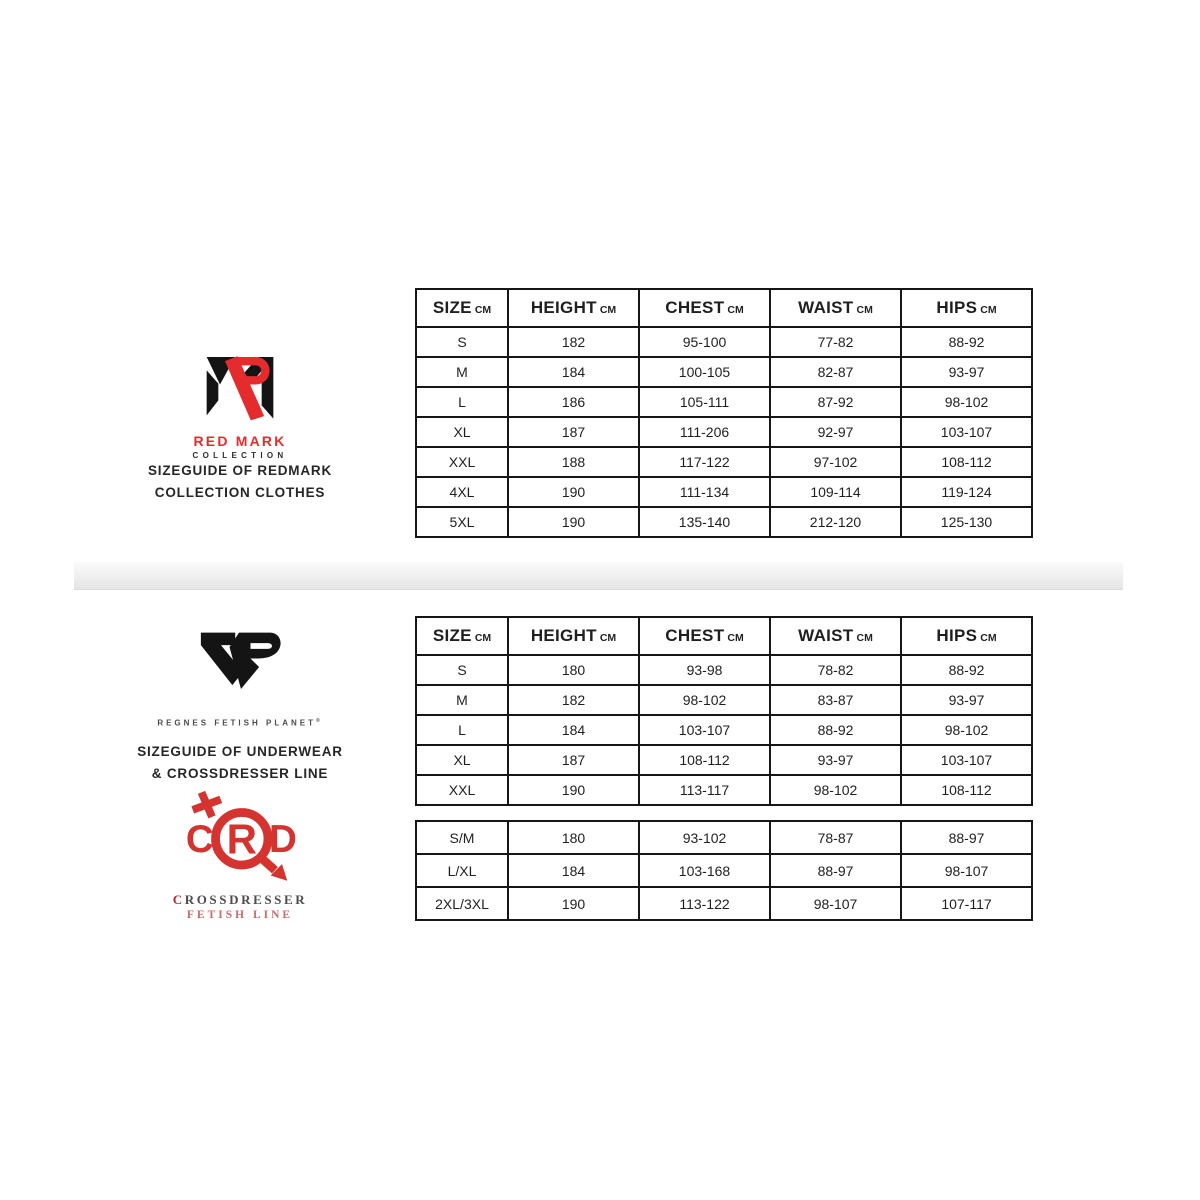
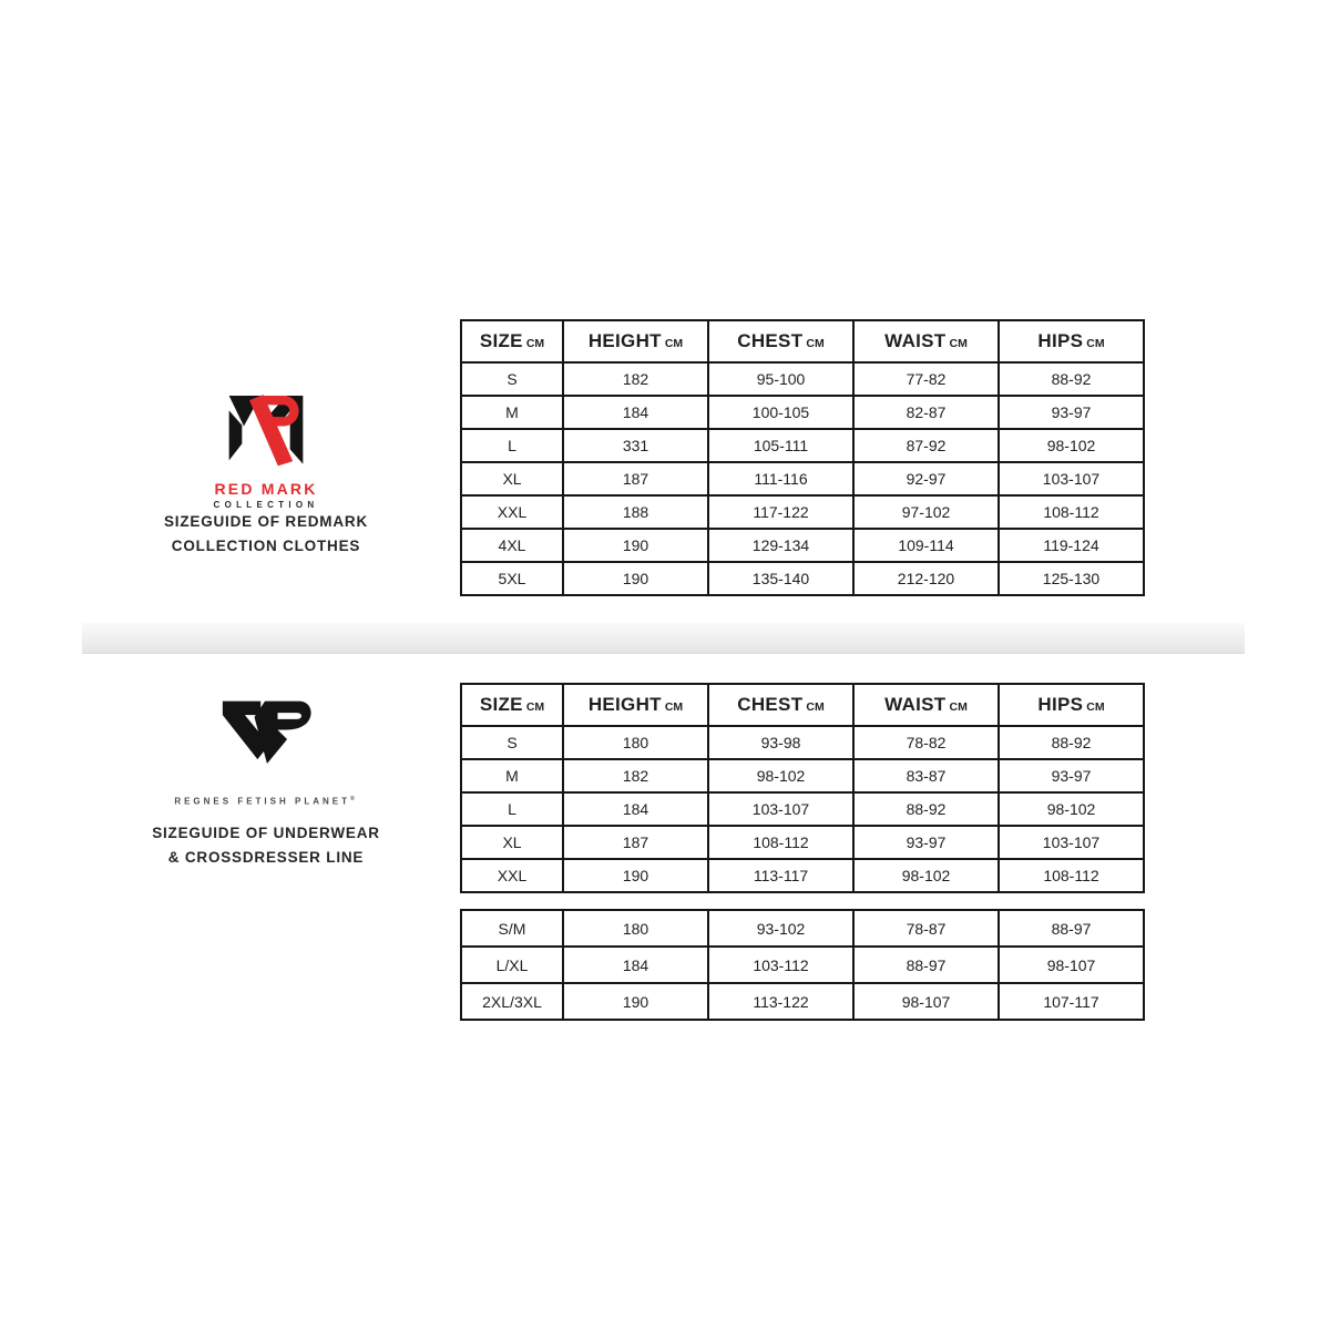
  RED MARK
  COLLECTION
  SIZEGUIDE OF REDMARK
  COLLECTION CLOTHES
  REGNES FETISH PLANET
  SIZEGUIDE OF UNDERWEAR
  & CROSSDRESSER LINE
- C
- R
- D
- CROSSDRESSER
- FETISH LINE
  SIZE CM	HEIGHT CM	CHEST CM	WAIST CM	HIPS CM
  S	182	95-100	77-82	88-92
  M	184	100-105	82-87	93-97
- L	186	105-111	87-92	98-102
+ L	331	105-111	87-92	98-102
- XL	187	111-206	92-97	103-107
+ XL	187	111-116	92-97	103-107
  XXL	188	117-122	97-102	108-112
- 4XL	190	111-134	109-114	119-124
+ 4XL	190	129-134	109-114	119-124
  5XL	190	135-140	212-120	125-130
  SIZE CM	HEIGHT CM	CHEST CM	WAIST CM	HIPS CM
  S	180	93-98	78-82	88-92
  M	182	98-102	83-87	93-97
  L	184	103-107	88-92	98-102
  XL	187	108-112	93-97	103-107
  XXL	190	113-117	98-102	108-112
  S/M	180	93-102	78-87	88-97
- L/XL	184	103-168	88-97	98-107
+ L/XL	184	103-112	88-97	98-107
  2XL/3XL	190	113-122	98-107	107-117
